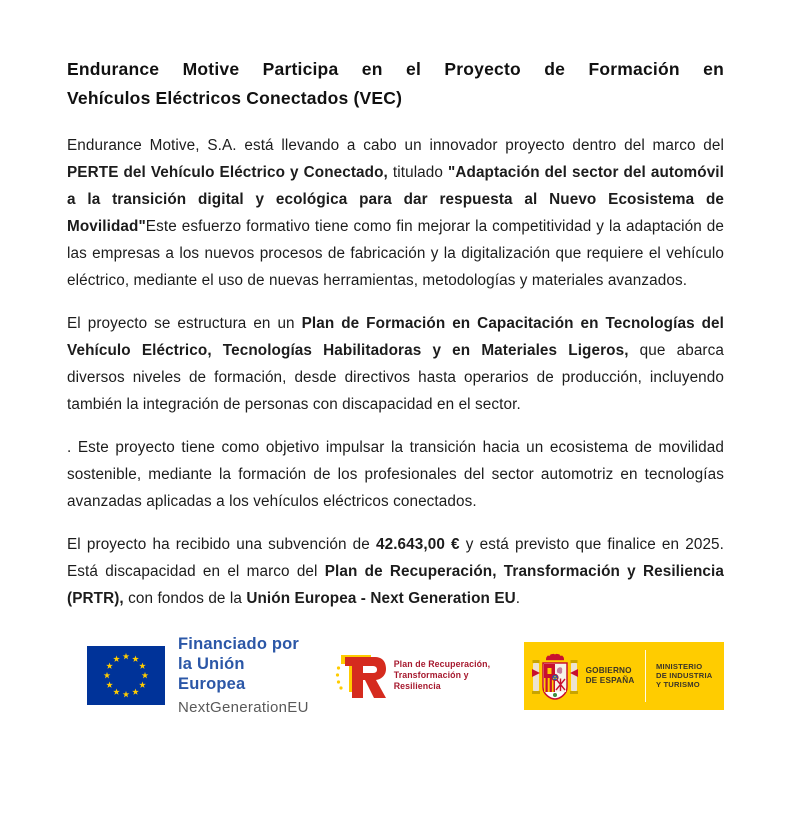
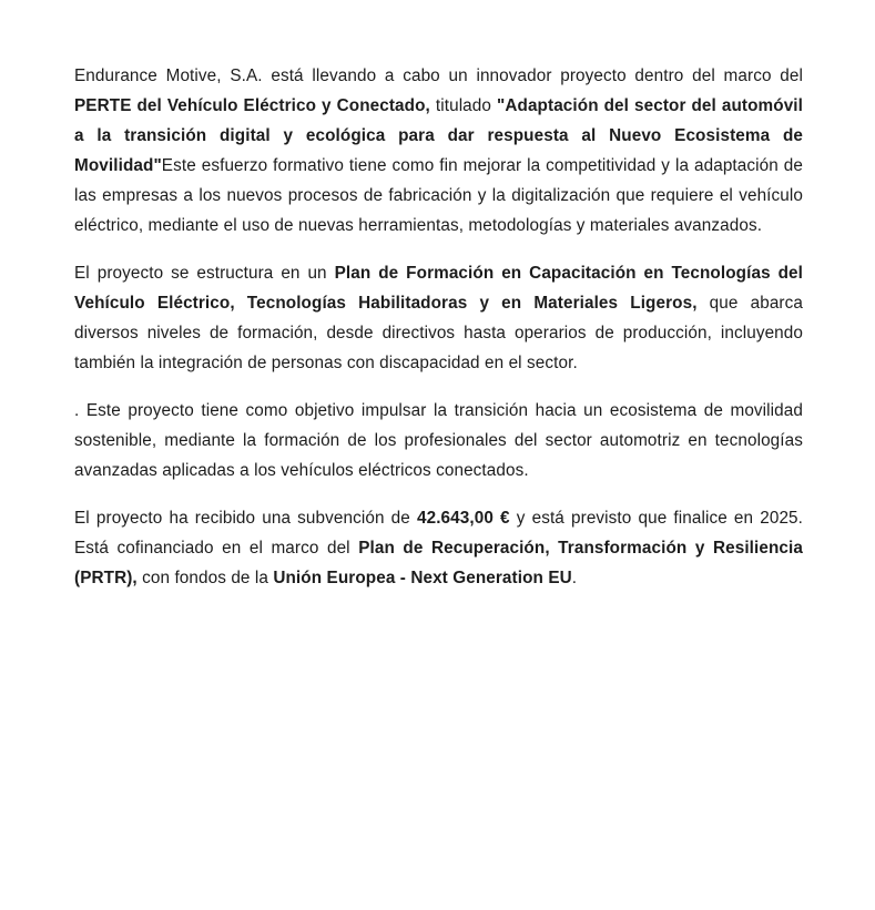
- Endurance Motive Participa en el Proyecto de Formación en
- Vehículos Eléctricos Conectados (VEC)
  Endurance Motive, S.A. está llevando a cabo un innovador proyecto dentro del marco del PERTE del Vehículo Eléctrico y Conectado, titulado "Adaptación del sector del automóvil a la transición digital y ecológica para dar respuesta al Nuevo Ecosistema de Movilidad"Este esfuerzo formativo tiene como fin mejorar la competitividad y la adaptación de las empresas a los nuevos procesos de fabricación y la digitalización que requiere el vehículo eléctrico, mediante el uso de nuevas herramientas, metodologías y materiales avanzados.
  El proyecto se estructura en un Plan de Formación en Capacitación en Tecnologías del Vehículo Eléctrico, Tecnologías Habilitadoras y en Materiales Ligeros, que abarca diversos niveles de formación, desde directivos hasta operarios de producción, incluyendo también la integración de personas con discapacidad en el sector.
  . Este proyecto tiene como objetivo impulsar la transición hacia un ecosistema de movilidad sostenible, mediante la formación de los profesionales del sector automotriz en tecnologías avanzadas aplicadas a los vehículos eléctricos conectados.
- El proyecto ha recibido una subvención de 42.643,00 € y está previsto que finalice en 2025. Está discapacidad en el marco del Plan de Recuperación, Transformación y Resiliencia (PRTR), con fondos de la Unión Europea - Next Generation EU.
+ El proyecto ha recibido una subvención de 42.643,00 € y está previsto que finalice en 2025. Está cofinanciado en el marco del Plan de Recuperación, Transformación y Resiliencia (PRTR), con fondos de la Unión Europea - Next Generation EU.
- Financiado por
- la Unión Europea
- NextGenerationEU
- Plan de Recuperación,
- Transformación y Resiliencia
- GOBIERNO
- DE ESPAÑA
- MINISTERIO
- DE INDUSTRIA
- Y TURISMO
